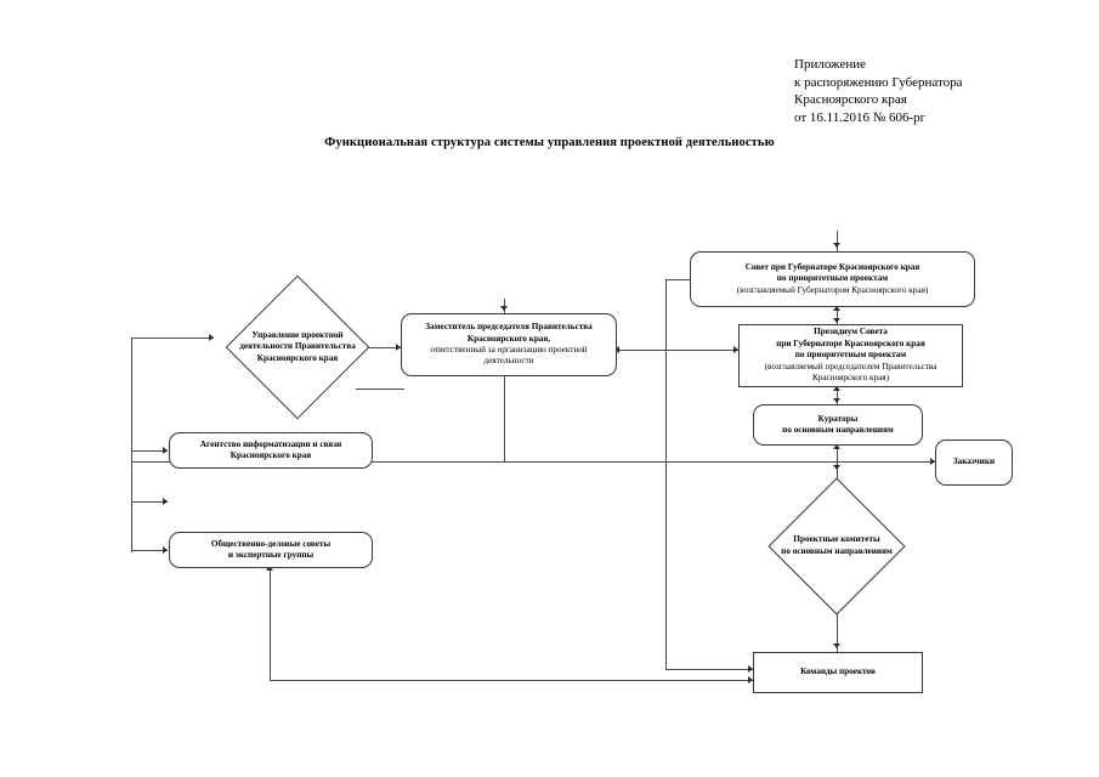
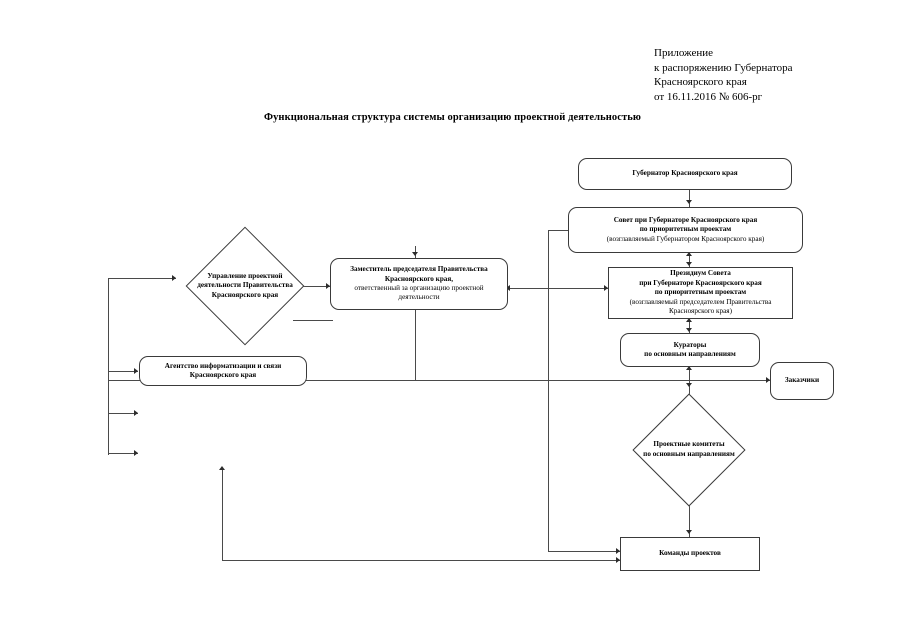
  Приложение
  к распоряжению Губернатора
  Красноярского края
  от 16.11.2016 № 606-рг
- Функциональная структура системы управления проектной деятельностью
+ Функциональная структура системы организацию проектной деятельностью
+ Губернатор Красноярского края
  Совет при Губернаторе Красноярского края
  по приоритетным проектам
  (возглавляемый Губернатором Красноярского края)
  Президиум Совета
  при Губернаторе Красноярского края
  по приоритетным проектам
  (возглавляемый председателем Правительства
  Красноярского края)
  Кураторы
  по основным направлениям
  Заказчики
  Проектные комитеты
  по основным направлениям
  Команды проектов
  Управление проектной
  деятельности Правительства
  Красноярского края
  Заместитель председателя Правительства
  Красноярского края,
  ответственный за организацию проектной
  деятельности
  Агентство информатизации и связи
  Красноярского края
- Общественно-деловые советы
- и экспертные группы
